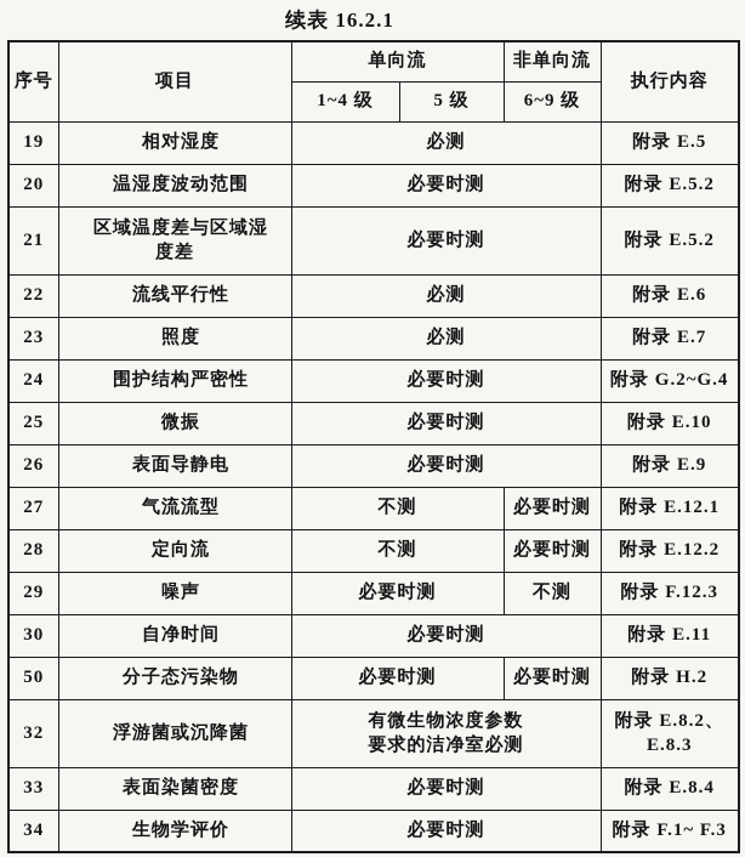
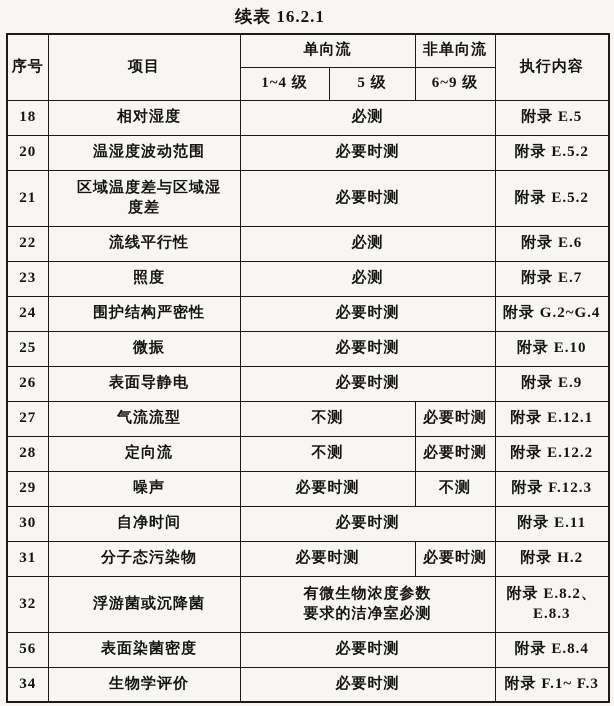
  续表 16.2.1
  序号	项目	单向流	非单向流	执行内容
  1~4 级	5 级	6~9 级
- 19	相对湿度	必测	附录 E.5
+ 18	相对湿度	必测	附录 E.5
  20	温湿度波动范围	必要时测	附录 E.5.2
  21	区域温度差与区域湿 度差	必要时测	附录 E.5.2
  22	流线平行性	必测	附录 E.6
  23	照度	必测	附录 E.7
  24	围护结构严密性	必要时测	附录 G.2~G.4
  25	微振	必要时测	附录 E.10
  26	表面导静电	必要时测	附录 E.9
  27	气流流型	不测	必要时测	附录 E.12.1
  28	定向流	不测	必要时测	附录 E.12.2
  29	噪声	必要时测	不测	附录 F.12.3
  30	自净时间	必要时测	附录 E.11
- 50	分子态污染物	必要时测	必要时测	附录 H.2
+ 31	分子态污染物	必要时测	必要时测	附录 H.2
  32	浮游菌或沉降菌	有微生物浓度参数 要求的洁净室必测	附录 E.8.2、 E.8.3
- 33	表面染菌密度	必要时测	附录 E.8.4
+ 56	表面染菌密度	必要时测	附录 E.8.4
  34	生物学评价	必要时测	附录 F.1~ F.3
